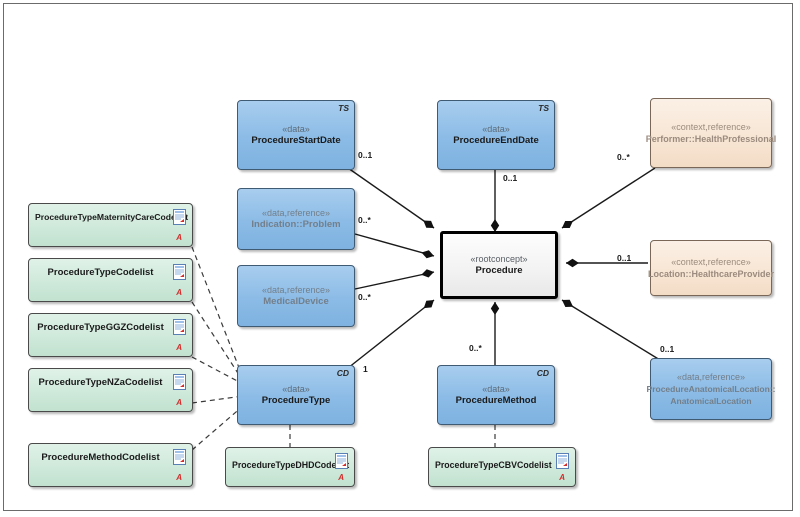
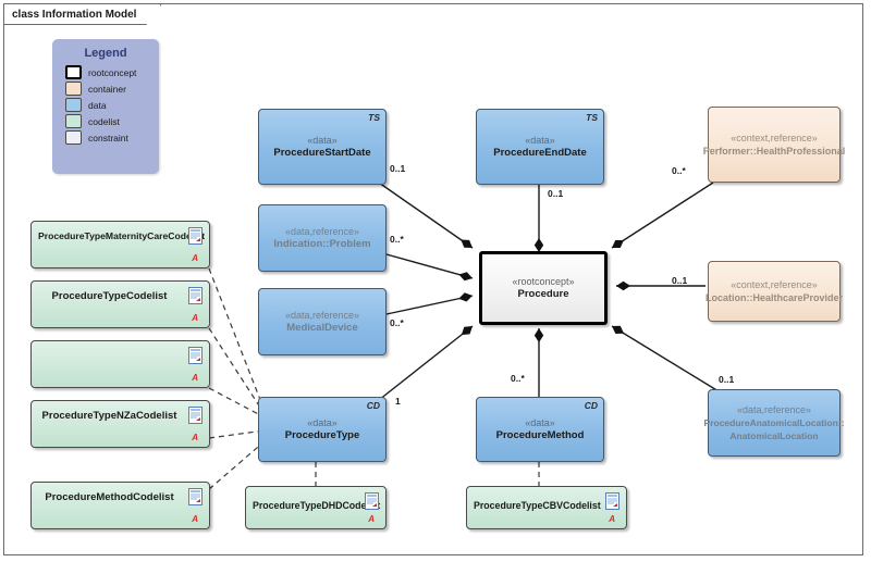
+ class Information Model
+ Legend
+ rootconcept
+ container
+ data
+ codelist
+ constraint
  TS
  «data»
  ProcedureStartDate
  TS
  «data»
  ProcedureEndDate
  «data,reference»
  Indication::Problem
  «data,reference»
  MedicalDevice
  «rootconcept»
  Procedure
  CD
  «data»
  ProcedureType
  CD
  «data»
  ProcedureMethod
  «context,reference»
  Performer::HealthProfessional
  «context,reference»
  Location::HealthcareProvider
  «data,reference»
  ProcedureAnatomicalLocation::
  AnatomicalLocation
  ProcedureTypeMaternityCareCodt
  A
  ProcedureTypeCodelist
  A
- ProcedureTypeGGZCodelist
  A
  ProcedureTypeNZaCodelist
  A
  ProcedureMethodCodelist
  A
  ProcedureTypeDHDCode
  A
  ProcedureTypeCBVCodelist
  A
  0..1
  0..1
  0..*
  0..*
  1
  0..*
  0..*
  0..1
  0..1
